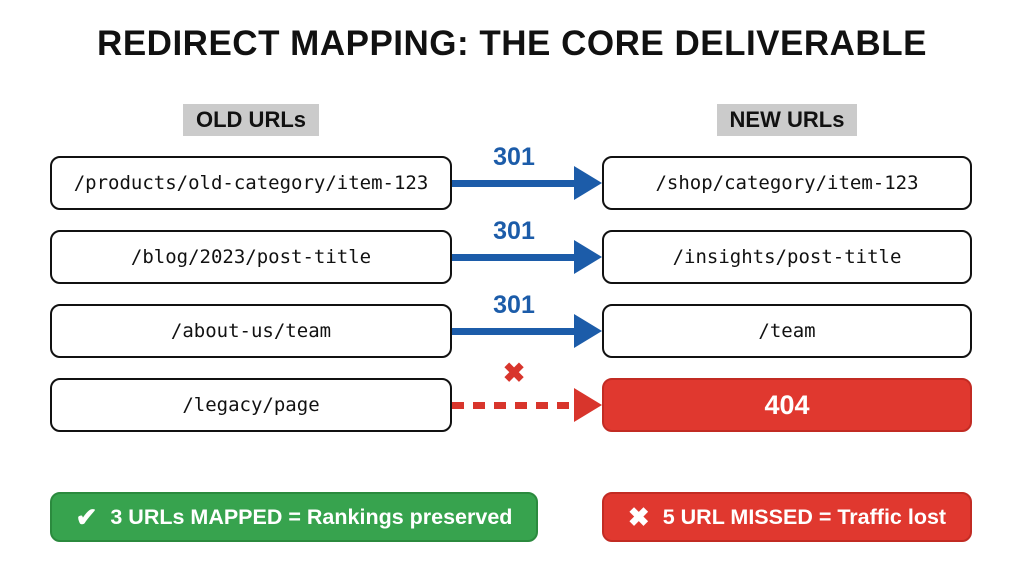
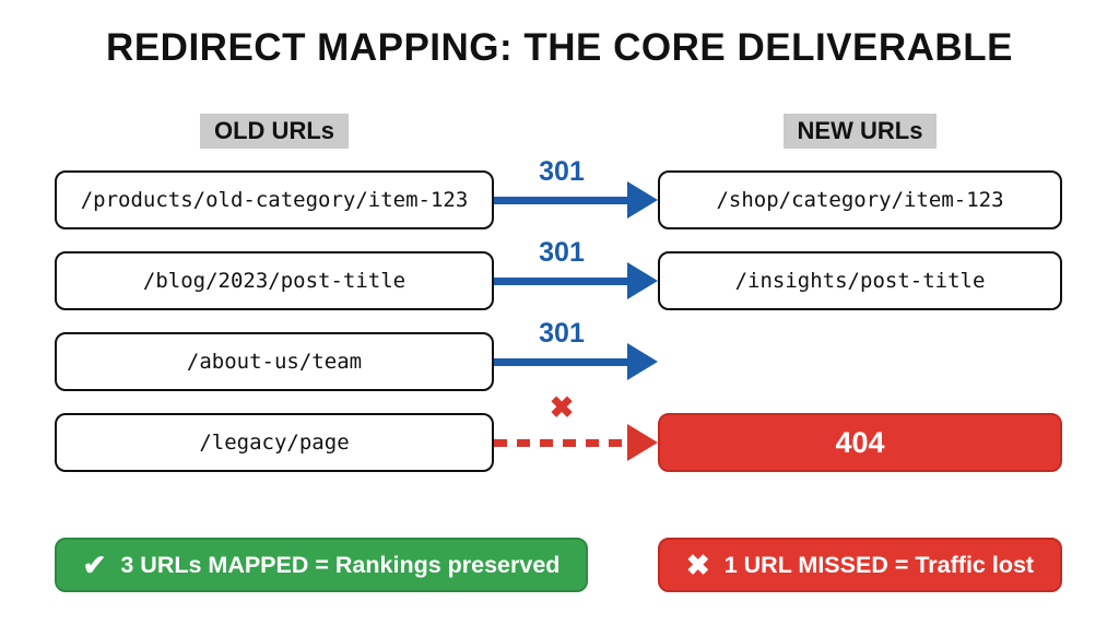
  REDIRECT MAPPING: THE CORE DELIVERABLE
  OLD URLs
  NEW URLs
  /products/old-category/item-123
  301
  /shop/category/item-123
  /blog/2023/post-title
  301
  /insights/post-title
  /about-us/team
  301
- /team
  /legacy/page
  ✖
  404
  ✔
  3 URLs MAPPED = Rankings preserved
  ✖
- 5 URL MISSED = Traffic lost
+ 1 URL MISSED = Traffic lost
